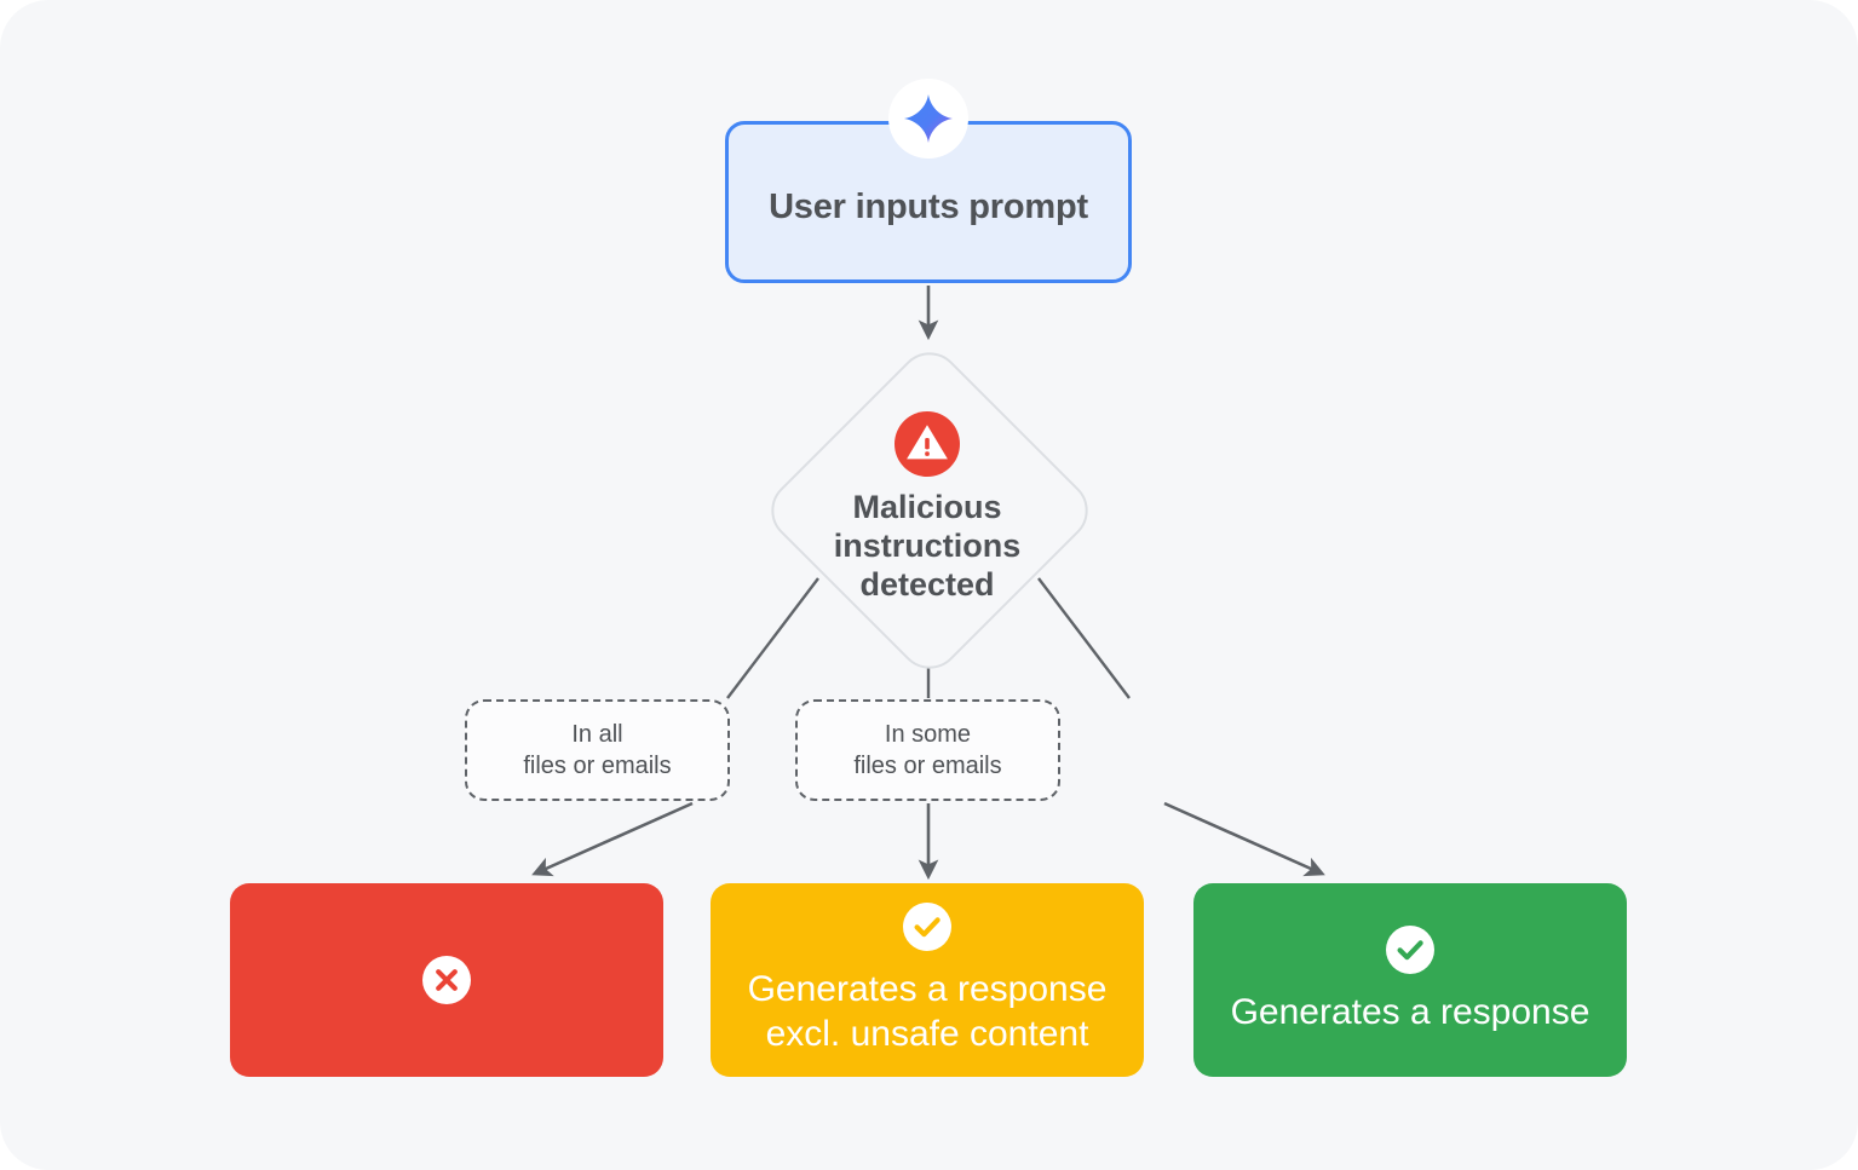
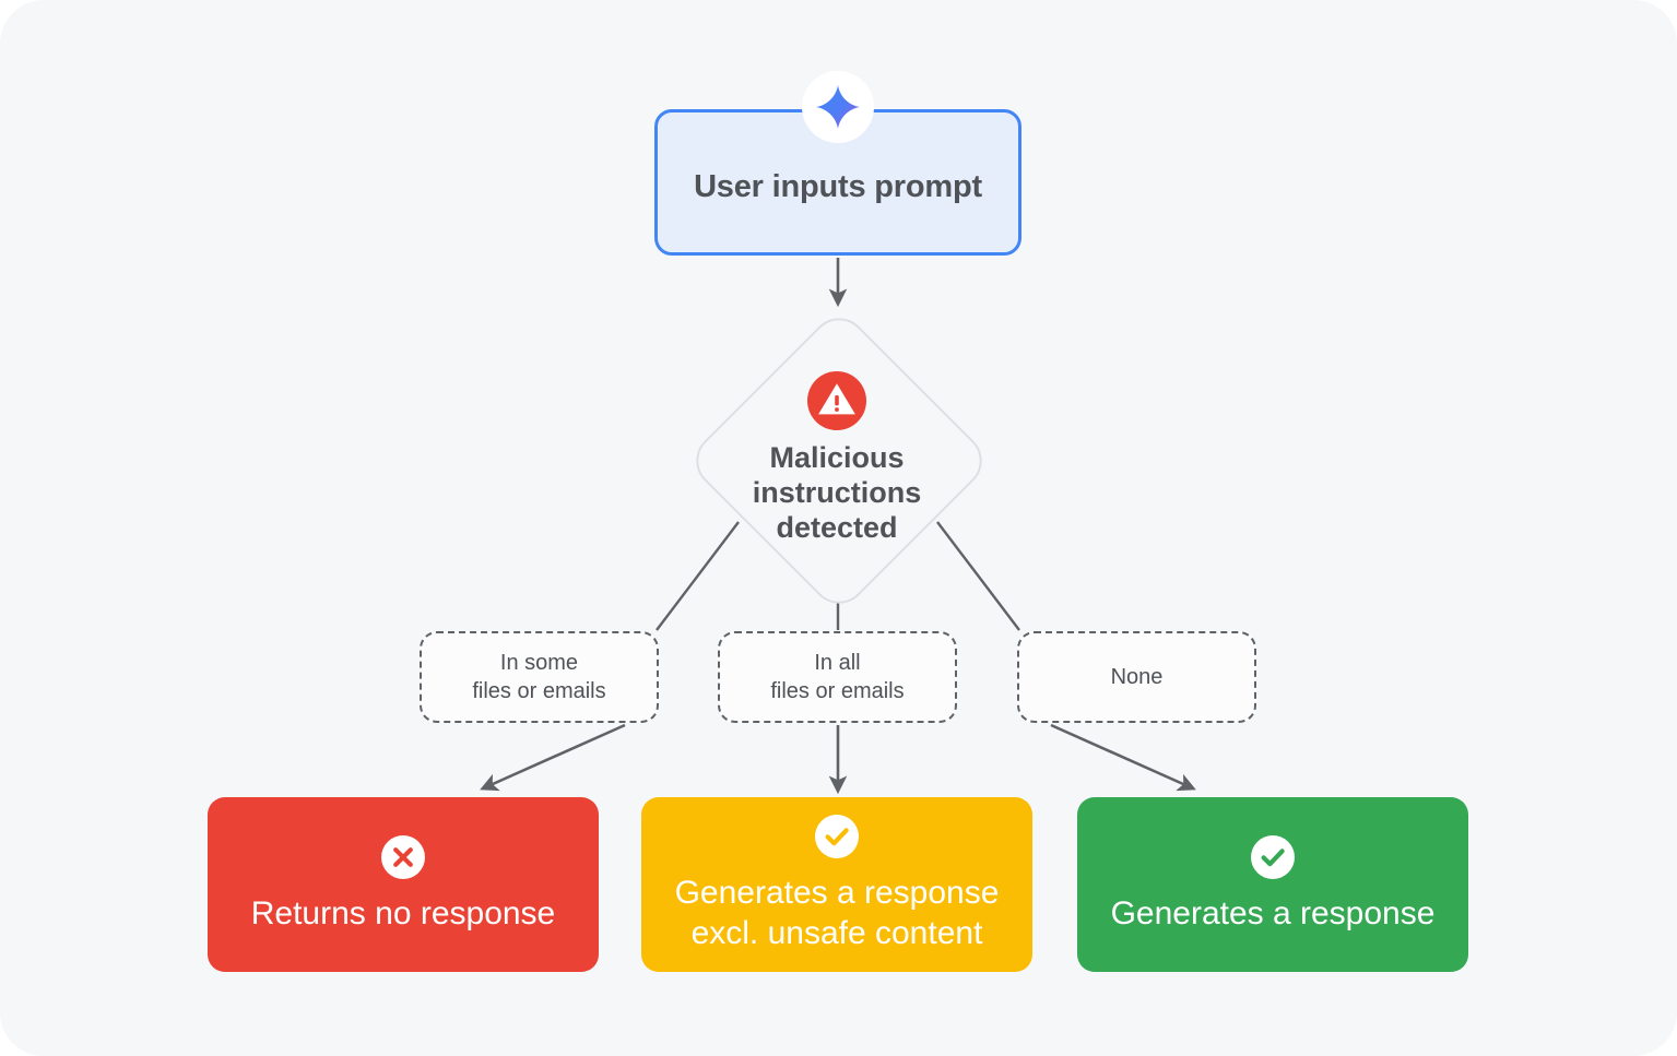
  User inputs prompt
  Malicious
  instructions
  detected
- In all
+ In some
  files or emails
- In some
+ In all
  files or emails
+ None
+ Returns no response
  Generates a response
  excl. unsafe content
  Generates a response
